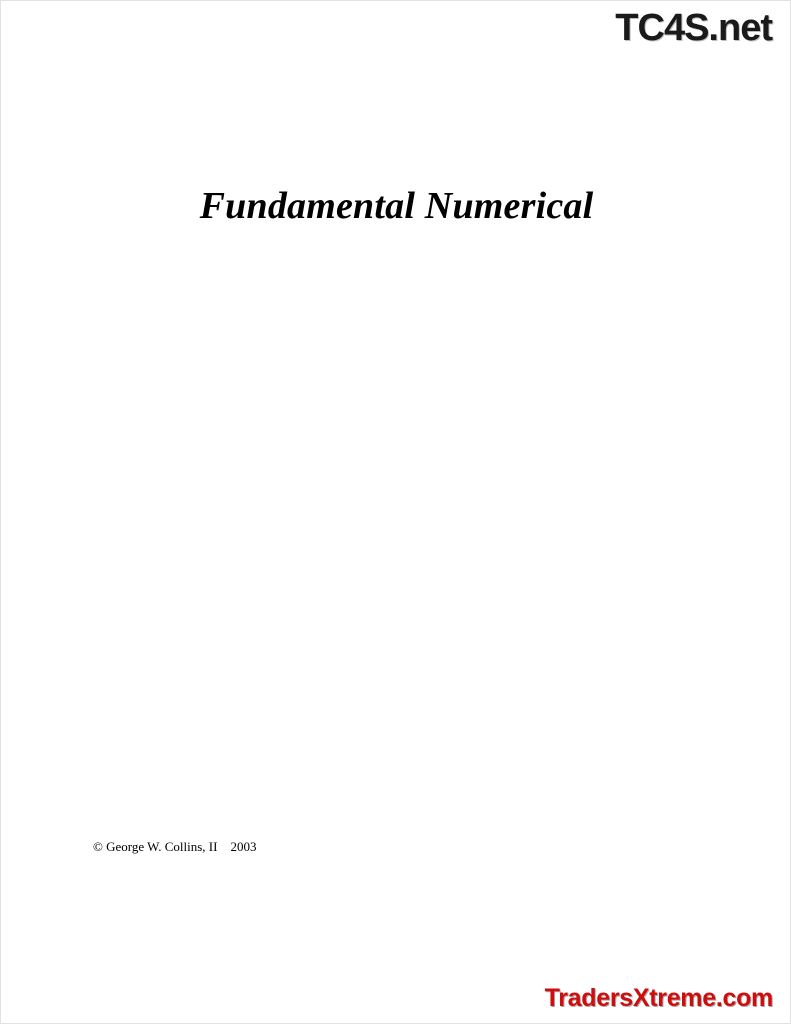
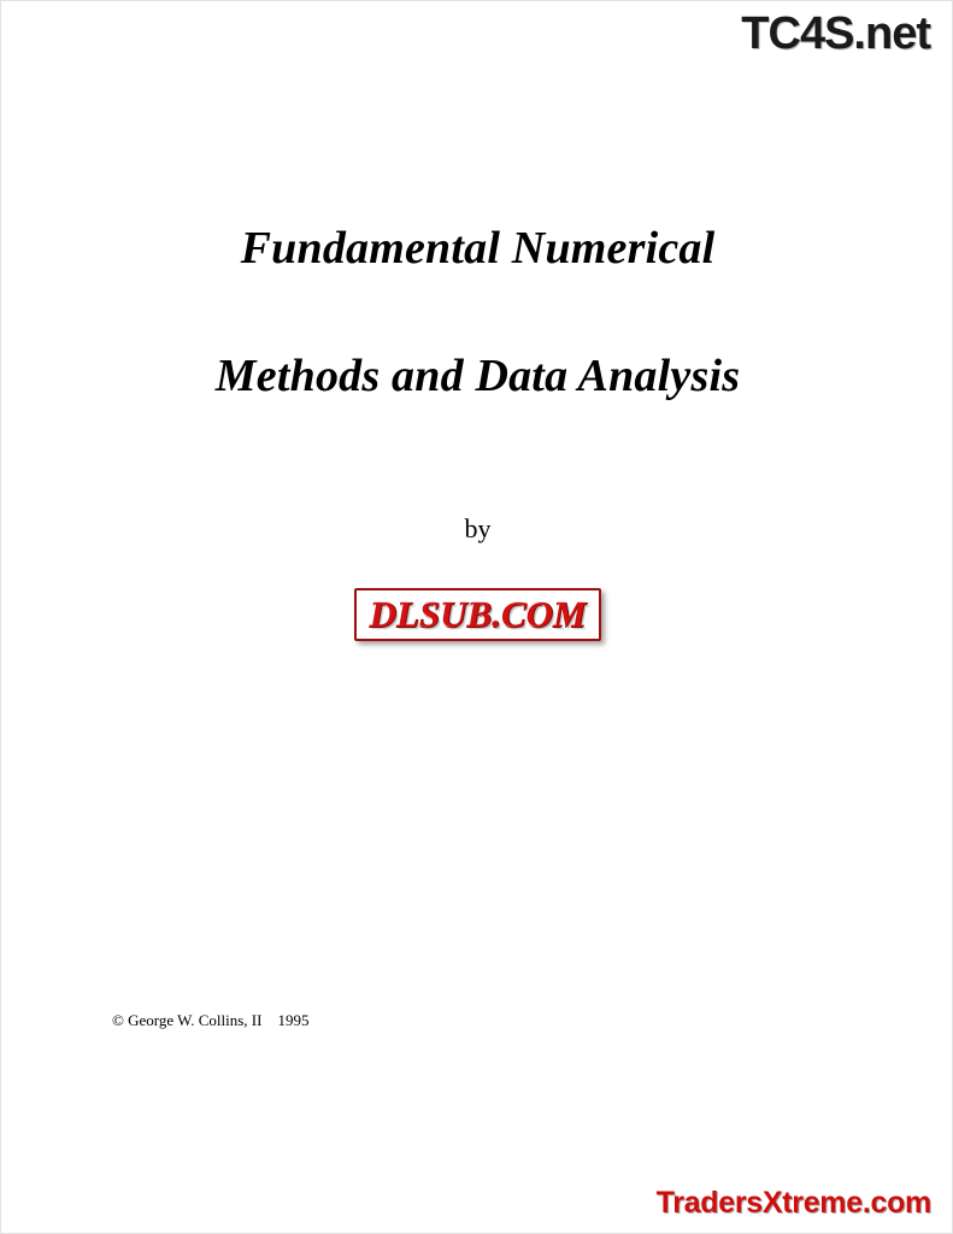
  TC4S.net
  Fundamental Numerical
+ Methods and Data Analysis
+ by
+ DLSUB.COM
- © George W. Collins, II 2003
+ © George W. Collins, II 1995
  TradersXtreme.com
